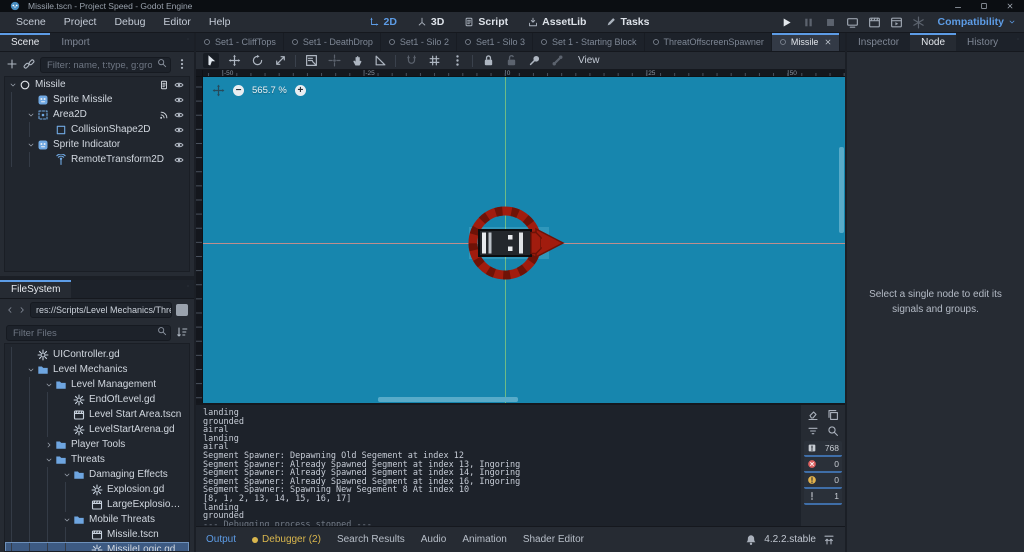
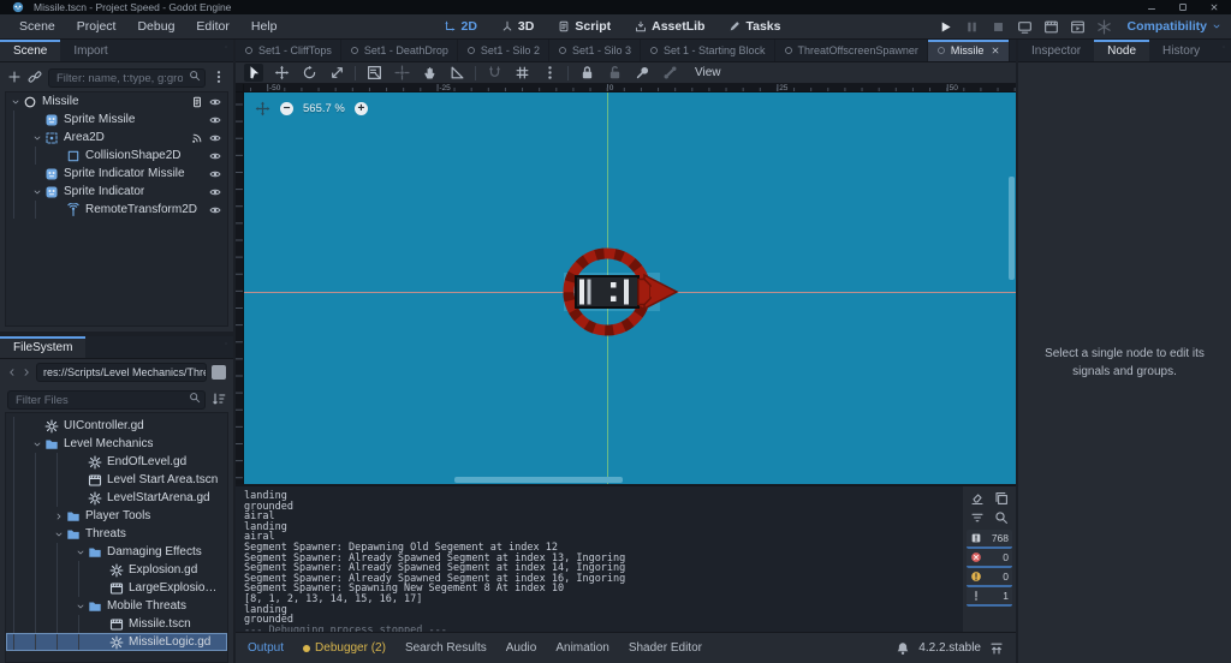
  Missile.tscn - Project Speed - Godot Engine
  Scene
  Project
  Debug
  Editor
  Help
  2D
  3D
  Script
  AssetLib
  Tasks
  Compatibility
  Scene
  Import
  Filter: name, t:type, g:gro
  Missile
  Sprite Missile
  Area2D
  CollisionShape2D
+ Sprite Indicator Missile
  Sprite Indicator
  RemoteTransform2D
  FileSystem
  res://Scripts/Level Mechanics/Thre
  Filter Files
  UIController.gd
  Level Mechanics
- Level Management
  EndOfLevel.gd
  Level Start Area.tscn
  LevelStartArena.gd
  Player Tools
  Threats
  Damaging Effects
  Explosion.gd
  LargeExplosion.ts
  Mobile Threats
  Missile.tscn
  MissileLogic.gd
  Set1 - CliffTops
  Set1 - DeathDrop
  Set1 - Silo 2
  Set1 - Silo 3
  Set 1 - Starting Block
  ThreatOffscreenSpawner
  Missile
  View
  −
  565.7 %
  +
  landing
  grounded
  airal
  landing
  airal
  Segment Spawner: Depawning Old Segement at index 12
  Segment Spawner: Already Spawned Segment at index 13, Ingoring
  Segment Spawner: Already Spawned Segment at index 14, Ingoring
  Segment Spawner: Already Spawned Segment at index 16, Ingoring
  Segment Spawner: Spawning New Segement 8 At index 10
  [8, 1, 2, 13, 14, 15, 16, 17]
  landing
  grounded
  --- Debugging process stopped ---
  768
  0
  0
  1
  Output
  Debugger (2)
  Search Results
  Audio
  Animation
  Shader Editor
  4.2.2.stable
  Inspector
  Node
  History
  Select a single node to edit its signals and groups.
